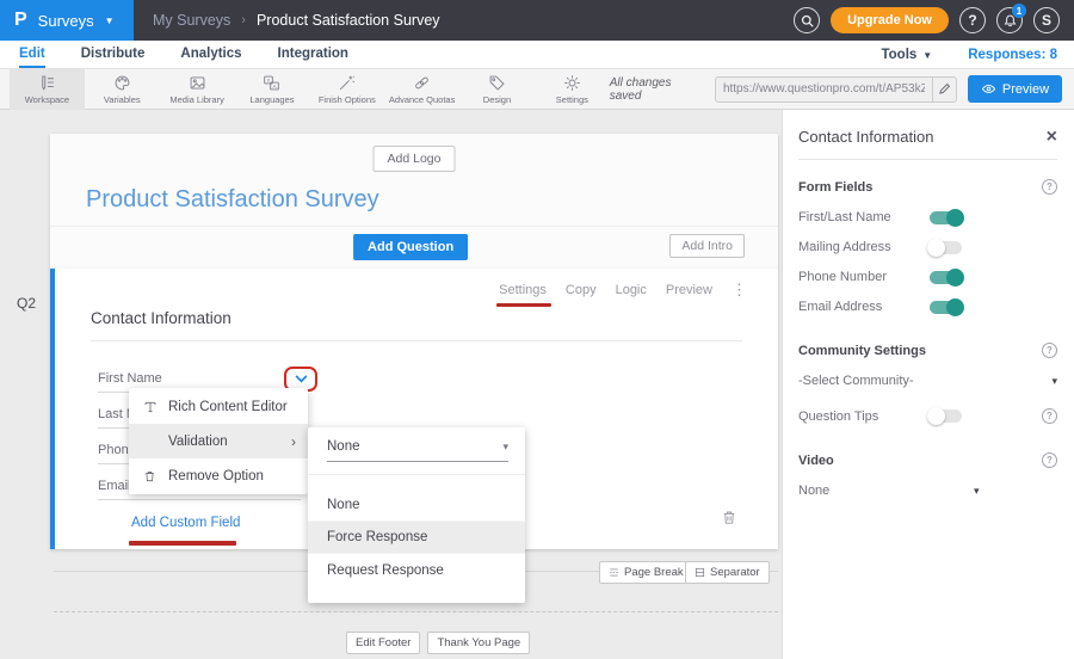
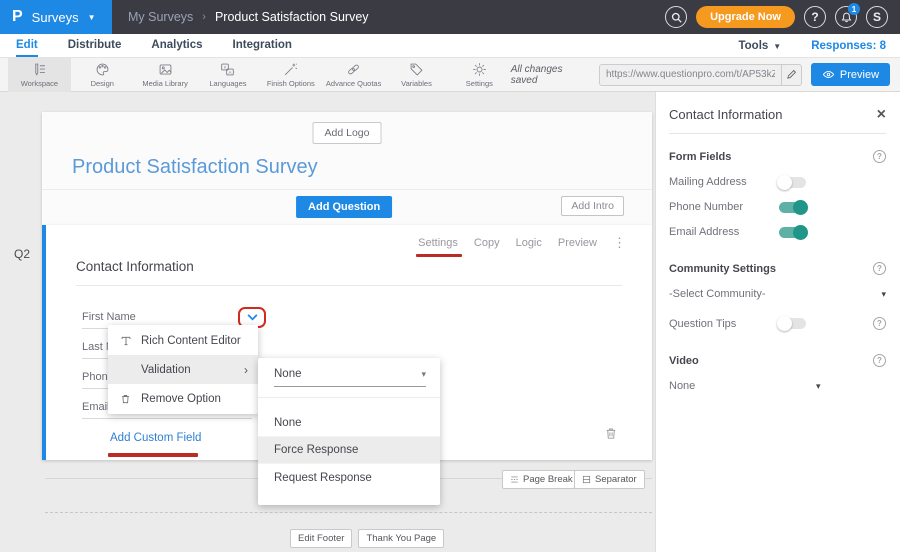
  P
  Surveys
  ▼
  My Surveys
  ›
  Product Satisfaction Survey
  Upgrade Now
  ?
  1
  S
  Edit
  Distribute
  Analytics
  Integration
  Tools
  ▼
  Responses: 8
  Workspace
- Variables
+ Design
  Media Library
  Languages
  Finish Options
  Advance Quotas
- Design
+ Variables
  Settings
  All changes saved
  https://www.questionpro.com/t/AP53kZ
  Preview
  Add Logo
  Product Satisfaction Survey
  Add Question
  Add Intro
  Q2
  Settings
  Copy
  Logic
  Preview
  ⋮
  Contact Information
  First Name
  Phon
  Add Custom Field
  Rich Content Editor
  Validation
  ›
  Remove Option
  None
  ▾
  None
  Force Response
  Request Response
  Page Break
  Separator
  Edit Footer
  Thank You Page
  Contact Information
  ×
  Form Fields
  ?
- First/Last Name
  Mailing Address
  Phone Number
  Email Address
  Community Settings
  ?
  -Select Community-
  ▾
  Question Tips
  ?
  Video
  ?
  None
  ▾
